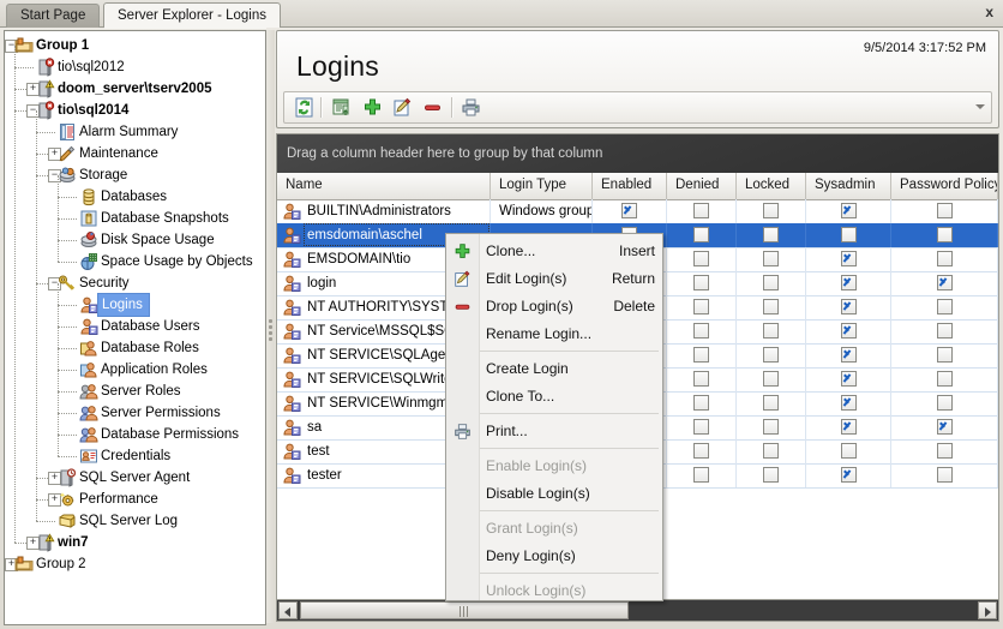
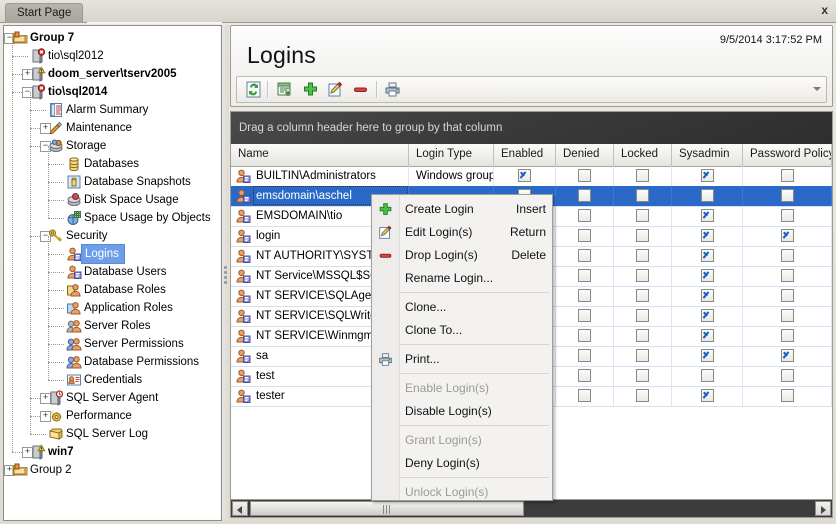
  Start Page
- Server Explorer - Logins
  x
  −
- Group 1
+ Group 7
  tio\sql2012
  +
  doom_server\tserv2005
  −
  tio\sql2014
  Alarm Summary
  +
  Maintenance
  −
  Storage
  Databases
  Database Snapshots
  Disk Space Usage
  Space Usage by Objects
  −
  Security
  Logins
  Database Users
  Database Roles
  Application Roles
  Server Roles
  Server Permissions
  Database Permissions
  Credentials
  +
  SQL Server Agent
  +
  Performance
  SQL Server Log
  +
  win7
  +
  Group 2
  Logins
  9/5/2014 3:17:52 PM
  Drag a column header here to group by that column
  Name
  Login Type
  Enabled
  Denied
  Locked
  Sysadmin
  Password Policy
  BUILTIN\Administrators
  Windows group
  emsdomain\aschel
  EMSDOMAIN\tio
  login
  NT AUTHORITY\SYST
  NT Service\MSSQL$S
  NT SERVICE\SQLAge
  NT SERVICE\SQLWrit
  NT SERVICE\Winmgm
  sa
  test
  tester
- Clone...
+ Create Login
  Insert
  Edit Login(s)
  Return
  Drop Login(s)
  Delete
  Rename Login...
- Create Login
+ Clone...
  Clone To...
  Print...
  Enable Login(s)
  Disable Login(s)
  Grant Login(s)
  Deny Login(s)
  Unlock Login(s)
